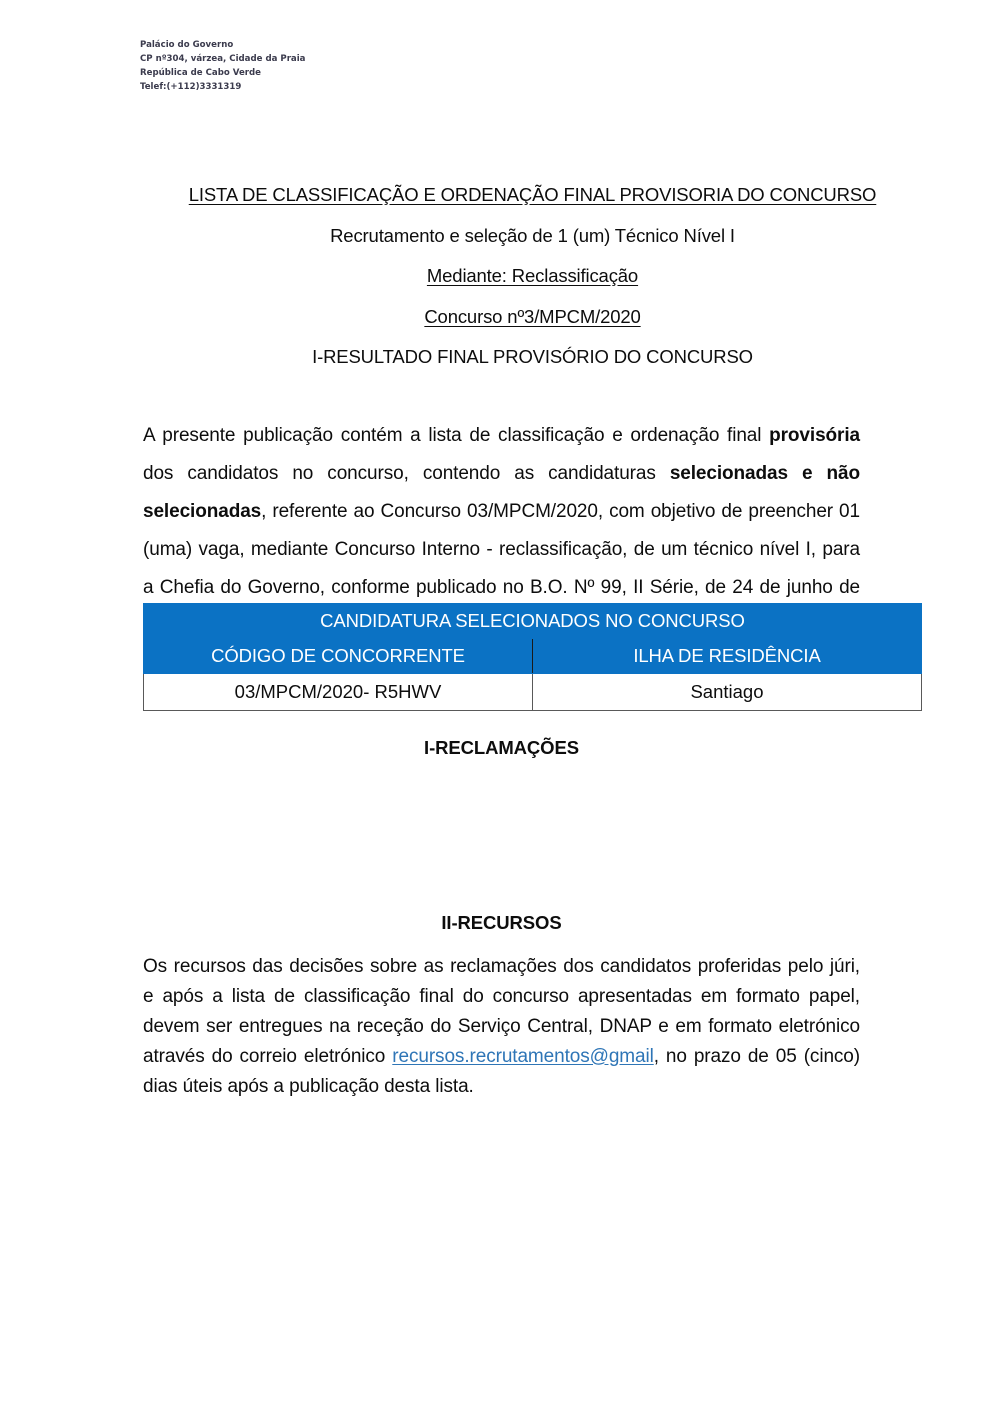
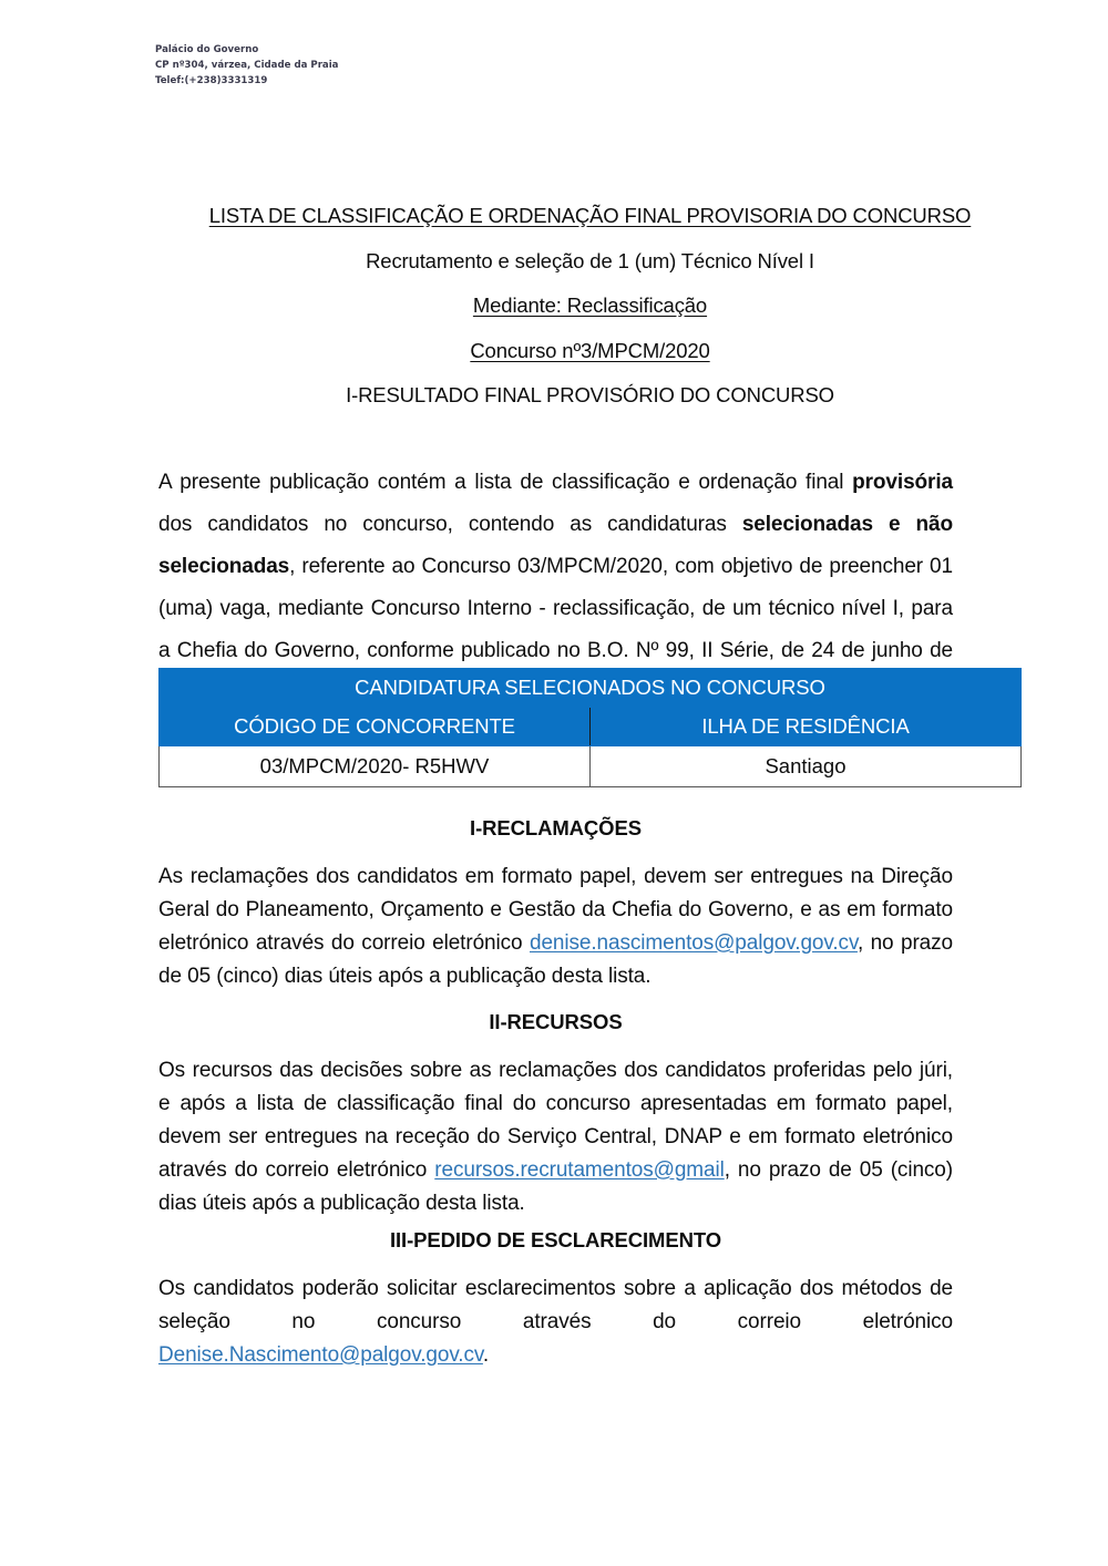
  Palácio do Governo
  CP nº304, várzea, Cidade da Praia
- República de Cabo Verde
- Telef:(+112)3331319
+ Telef:(+238)3331319
  LISTA DE CLASSIFICAÇÃO E ORDENAÇÃO FINAL PROVISORIA DO CONCURSO
  Recrutamento e seleção de 1 (um) Técnico Nível I
  Mediante: Reclassificação
  Concurso nº3/MPCM/2020
  I-RESULTADO FINAL PROVISÓRIO DO CONCURSO
  A presente publicação contém a lista de classificação e ordenação final provisória dos candidatos no concurso, contendo as candidaturas selecionadas e não selecionadas, referente ao Concurso 03/MPCM/2020, com objetivo de preencher 01 (uma) vaga, mediante Concurso Interno - reclassificação, de um técnico nível I, para a Chefia do Governo, conforme publicado no B.O. Nº 99, II Série, de 24 de junho de
  CANDIDATURA SELECIONADOS NO CONCURSO
  CÓDIGO DE CONCORRENTE	ILHA DE RESIDÊNCIA
  03/MPCM/2020- R5HWV	Santiago
  I-RECLAMAÇÕES
+ As reclamações dos candidatos em formato papel, devem ser entregues na Direção Geral do Planeamento, Orçamento e Gestão da Chefia do Governo, e as em formato eletrónico através do correio eletrónico denise.nascimentos@palgov.gov.cv, no prazo de 05 (cinco) dias úteis após a publicação desta lista.
  II-RECURSOS
  Os recursos das decisões sobre as reclamações dos candidatos proferidas pelo júri, e após a lista de classificação final do concurso apresentadas em formato papel, devem ser entregues na receção do Serviço Central, DNAP e em formato eletrónico através do correio eletrónico recursos.recrutamentos@gmail, no prazo de 05 (cinco) dias úteis após a publicação desta lista.
+ III-PEDIDO DE ESCLARECIMENTO
+ Os candidatos poderão solicitar esclarecimentos sobre a aplicação dos métodos de seleção no concurso através do correio eletrónico Denise.Nascimento@palgov.gov.cv.
